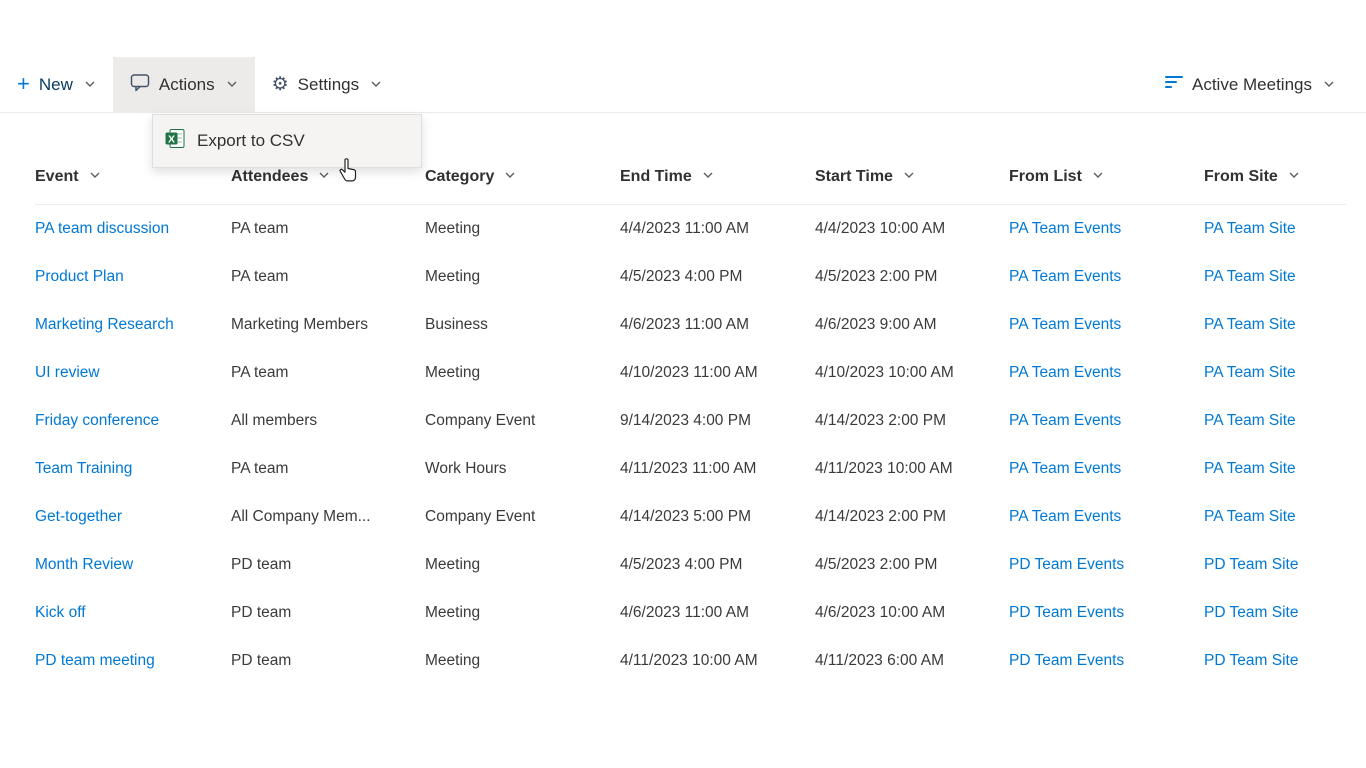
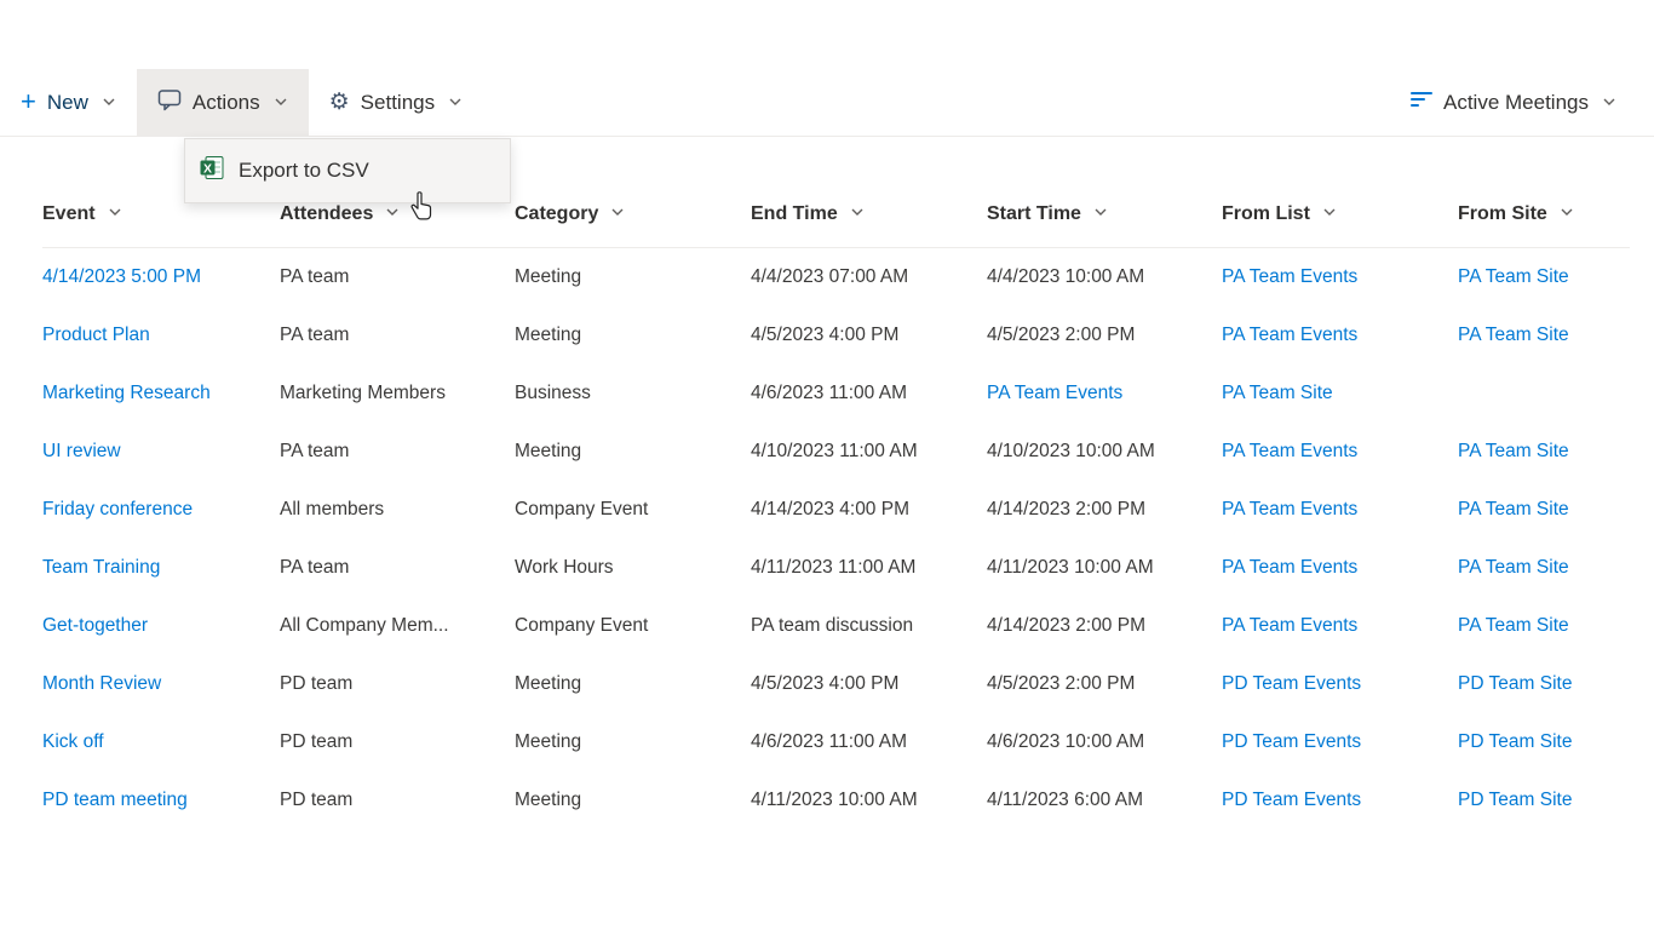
  +
  New
  Actions
  ⚙
  Settings
  Active Meetings
  X
  Export to CSV
  Event
  Attendees
  Category
  End Time
  Start Time
  From List
  From Site
- PA team discussion
+ 4/14/2023 5:00 PM
  PA team
  Meeting
- 4/4/2023 11:00 AM
+ 4/4/2023 07:00 AM
  4/4/2023 10:00 AM
  PA Team Events
  PA Team Site
  Product Plan
  PA team
  Meeting
  4/5/2023 4:00 PM
  4/5/2023 2:00 PM
  PA Team Events
  PA Team Site
  Marketing Research
  Marketing Members
  Business
  4/6/2023 11:00 AM
- 4/6/2023 9:00 AM
  PA Team Events
  PA Team Site
  UI review
  PA team
  Meeting
  4/10/2023 11:00 AM
  4/10/2023 10:00 AM
  PA Team Events
  PA Team Site
  Friday conference
  All members
  Company Event
- 9/14/2023 4:00 PM
+ 4/14/2023 4:00 PM
  4/14/2023 2:00 PM
  PA Team Events
  PA Team Site
  Team Training
  PA team
  Work Hours
  4/11/2023 11:00 AM
  4/11/2023 10:00 AM
  PA Team Events
  PA Team Site
  Get-together
  All Company Mem...
  Company Event
- 4/14/2023 5:00 PM
+ PA team discussion
  4/14/2023 2:00 PM
  PA Team Events
  PA Team Site
  Month Review
  PD team
  Meeting
  4/5/2023 4:00 PM
  4/5/2023 2:00 PM
  PD Team Events
  PD Team Site
  Kick off
  PD team
  Meeting
  4/6/2023 11:00 AM
  4/6/2023 10:00 AM
  PD Team Events
  PD Team Site
  PD team meeting
  PD team
  Meeting
  4/11/2023 10:00 AM
  4/11/2023 6:00 AM
  PD Team Events
  PD Team Site
